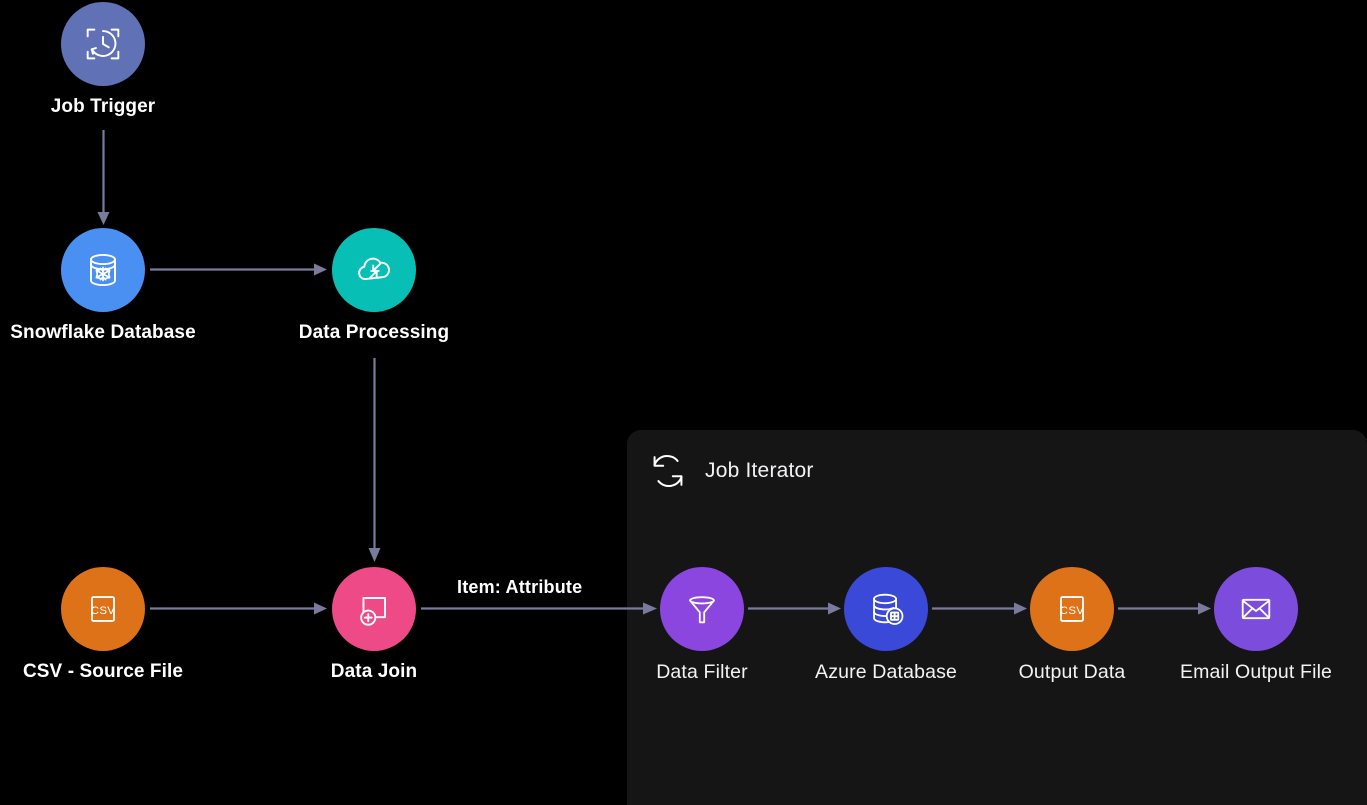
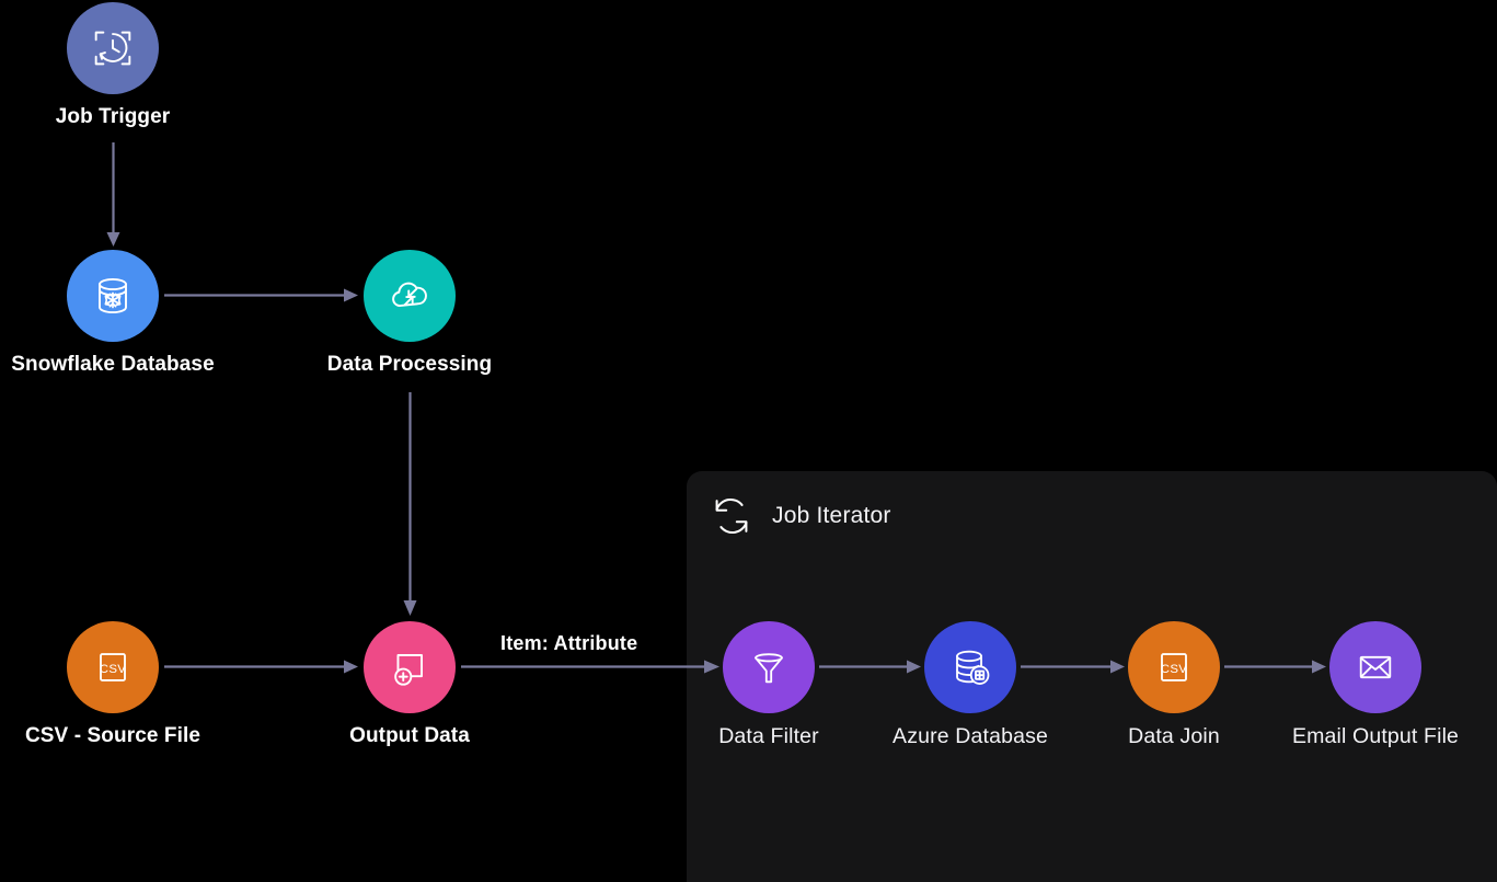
  Job Iterator
  Item: Attribute
  Job Trigger
  Snowflake Database
  Data Processing
  CSV
  CSV - Source File
- Data Join
+ Output Data
  Data Filter
  Azure Database
  CSV
- Output Data
+ Data Join
  Email Output File
